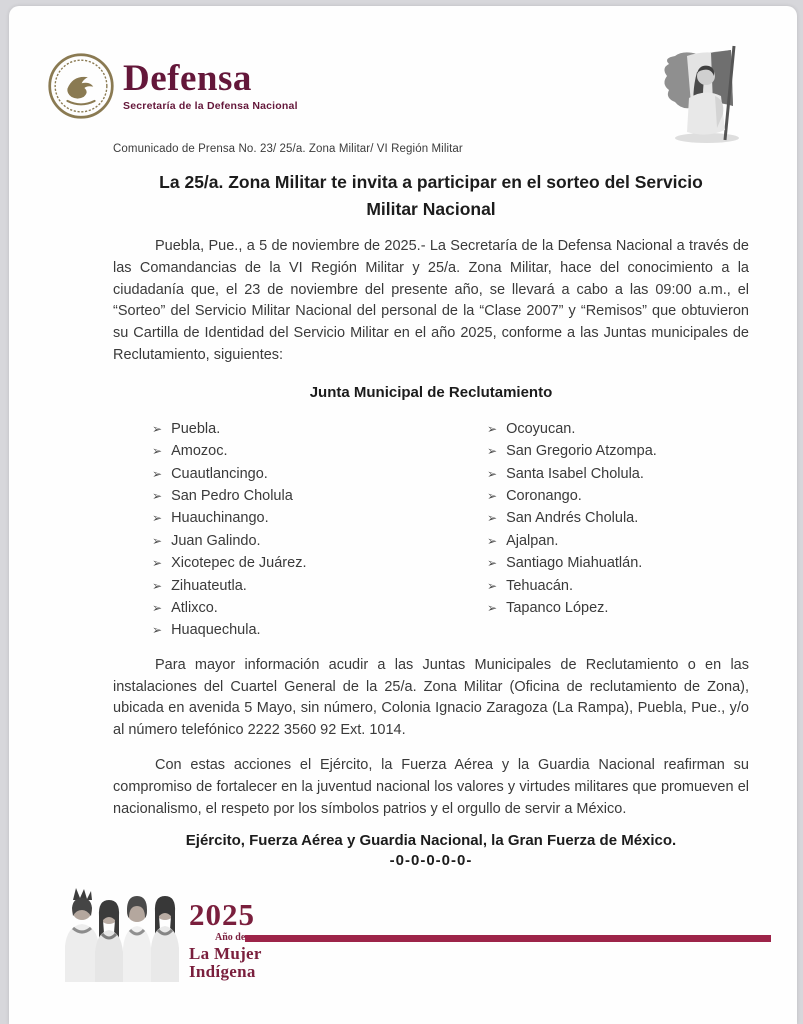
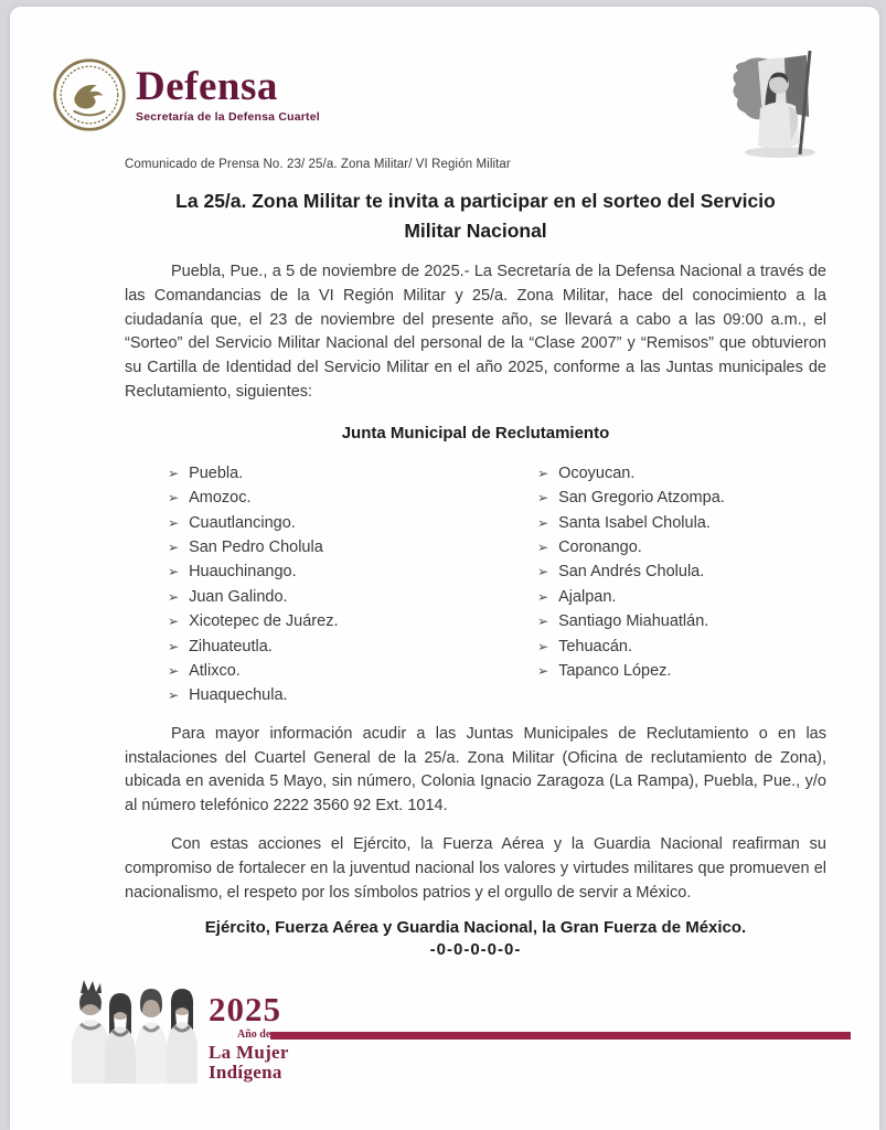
  Defensa
- Secretaría de la Defensa Nacional
+ Secretaría de la Defensa Cuartel
  Comunicado de Prensa No. 23/ 25/a. Zona Militar/ VI Región Militar
  La 25/a. Zona Militar te invita a participar en el sorteo del Servicio Militar Nacional
  Puebla, Pue., a 5 de noviembre de 2025.- La Secretaría de la Defensa Nacional a través de las Comandancias de la VI Región Militar y 25/a. Zona Militar, hace del conocimiento a la ciudadanía que, el 23 de noviembre del presente año, se llevará a cabo a las 09:00 a.m., el “Sorteo” del Servicio Militar Nacional del personal de la “Clase 2007” y “Remisos” que obtuvieron su Cartilla de Identidad del Servicio Militar en el año 2025, conforme a las Juntas municipales de Reclutamiento, siguientes:
  Junta Municipal de Reclutamiento
  ➢ Puebla.
  ➢ Amozoc.
  ➢ Cuautlancingo.
  ➢ San Pedro Cholula
  ➢ Huauchinango.
  ➢ Juan Galindo.
  ➢ Xicotepec de Juárez.
  ➢ Zihuateutla.
  ➢ Atlixco.
  ➢ Huaquechula.
  ➢ Ocoyucan.
  ➢ San Gregorio Atzompa.
  ➢ Santa Isabel Cholula.
  ➢ Coronango.
  ➢ San Andrés Cholula.
  ➢ Ajalpan.
  ➢ Santiago Miahuatlán.
  ➢ Tehuacán.
  ➢ Tapanco López.
  Para mayor información acudir a las Juntas Municipales de Reclutamiento o en las instalaciones del Cuartel General de la 25/a. Zona Militar (Oficina de reclutamiento de Zona), ubicada en avenida 5 Mayo, sin número, Colonia Ignacio Zaragoza (La Rampa), Puebla, Pue., y/o al número telefónico 2222 3560 92 Ext. 1014.
  Con estas acciones el Ejército, la Fuerza Aérea y la Guardia Nacional reafirman su compromiso de fortalecer en la juventud nacional los valores y virtudes militares que promueven el nacionalismo, el respeto por los símbolos patrios y el orgullo de servir a México.
  Ejército, Fuerza Aérea y Guardia Nacional, la Gran Fuerza de México.
  -0-0-0-0-0-
  2025
  Año de
  La Mujer
  Indígena
